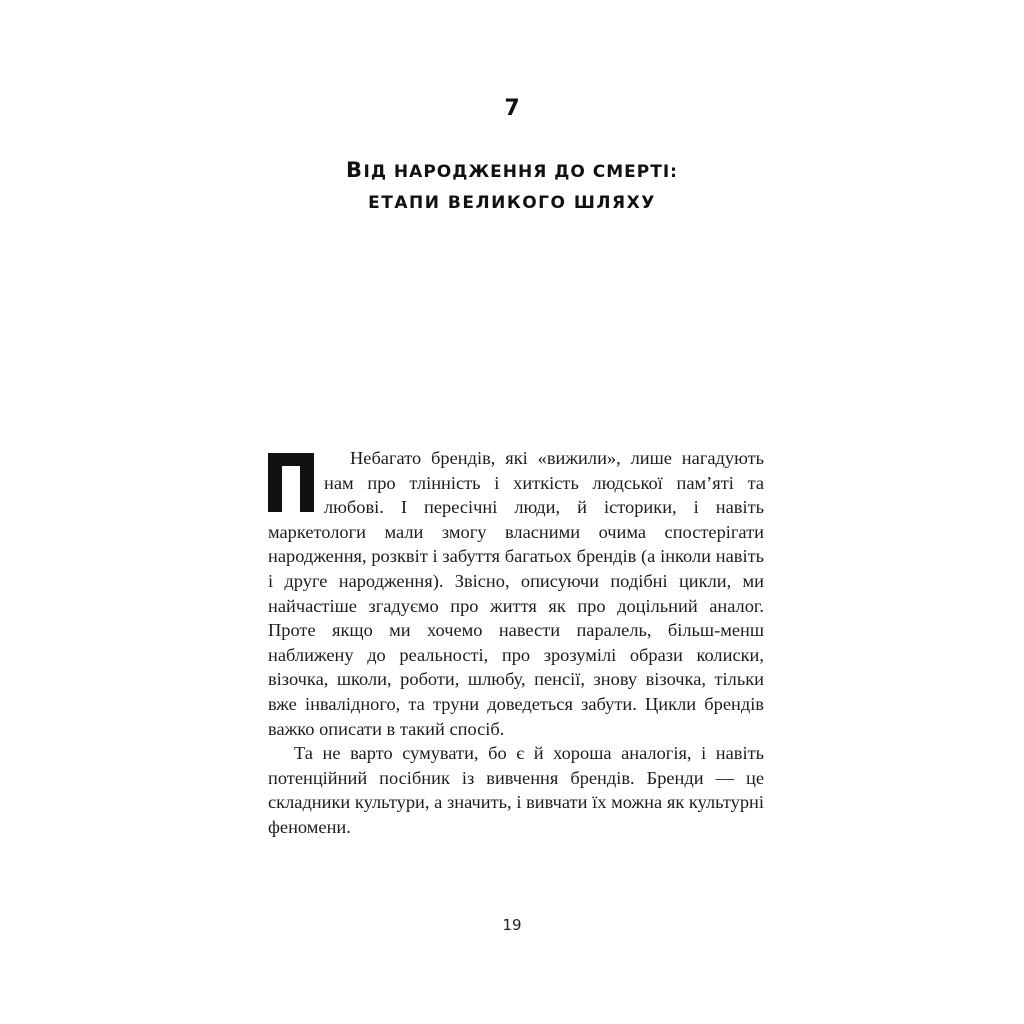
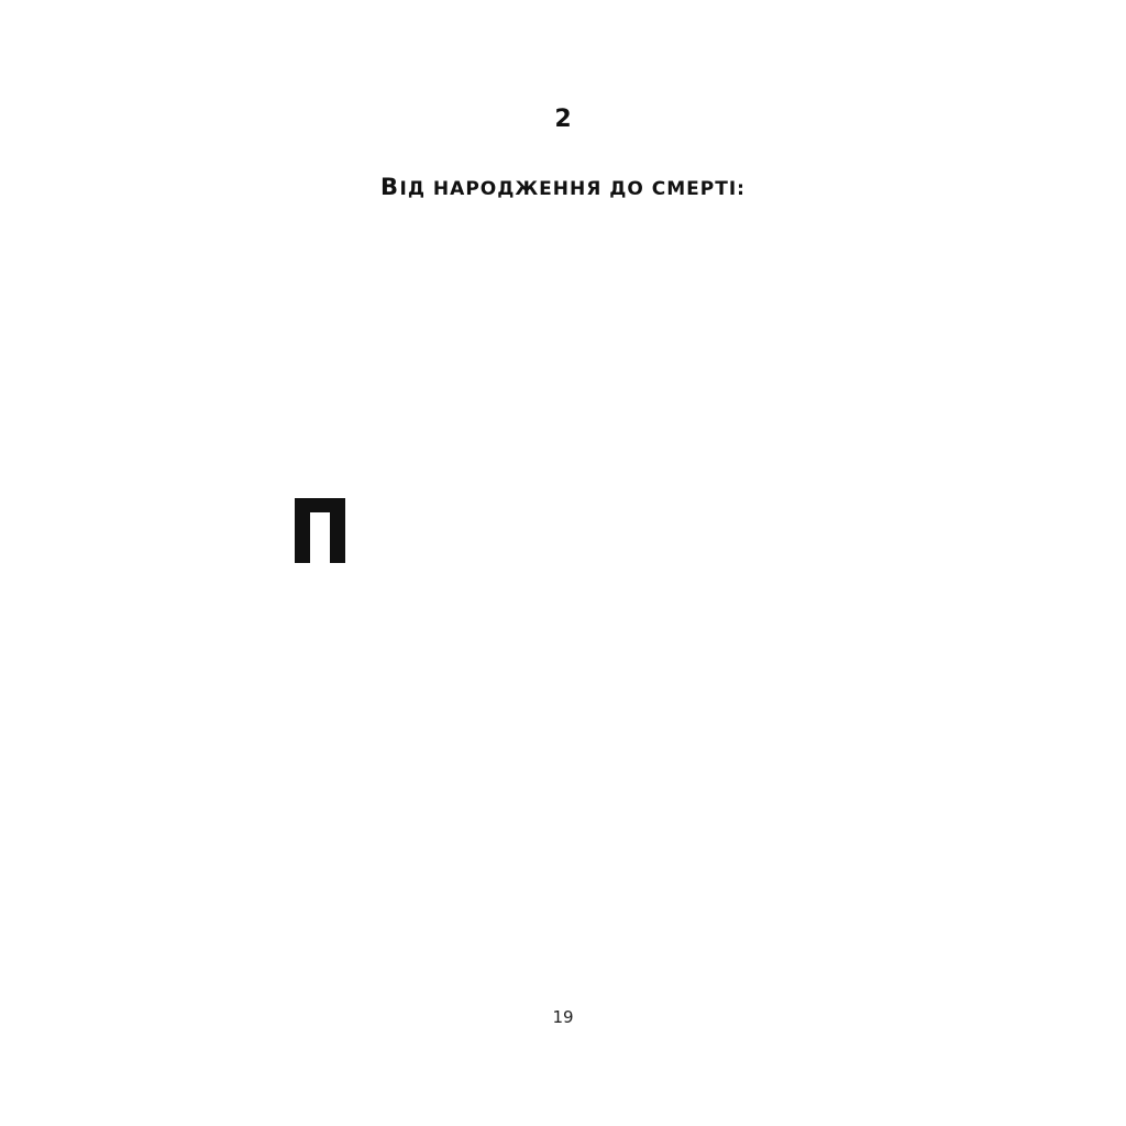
- 7
+ 2
  ВІД НАРОДЖЕННЯ ДО СМЕРТІ:
- ЕТАПИ ВЕЛИКОГО ШЛЯХУ
- Небагато брендів, які «вижили», лише нагадують нам про тлінність і хиткість людської пам’яті та любові. І пересічні люди, й історики, і навіть маркетологи мали змогу власними очима спостерігати народження, розквіт і забуття багатьох брендів (а інколи навіть і друге народження). Звісно, описуючи подібні цикли, ми найчастіше згадуємо про життя як про доцільний аналог. Проте якщо ми хочемо навести паралель, більш-менш наближену до реальності, про зрозумілі образи колиски, візочка, школи, роботи, шлюбу, пенсії, знову візочка, тільки вже інвалідного, та труни доведеться забути. Цикли брендів важко описати в такий спосіб.
- Та не варто сумувати, бо є й хороша аналогія, і навіть потенційний посібник із вивчення брендів. Бренди — це складники культури, а значить, і вивчати їх можна як культурні феномени.
  19
